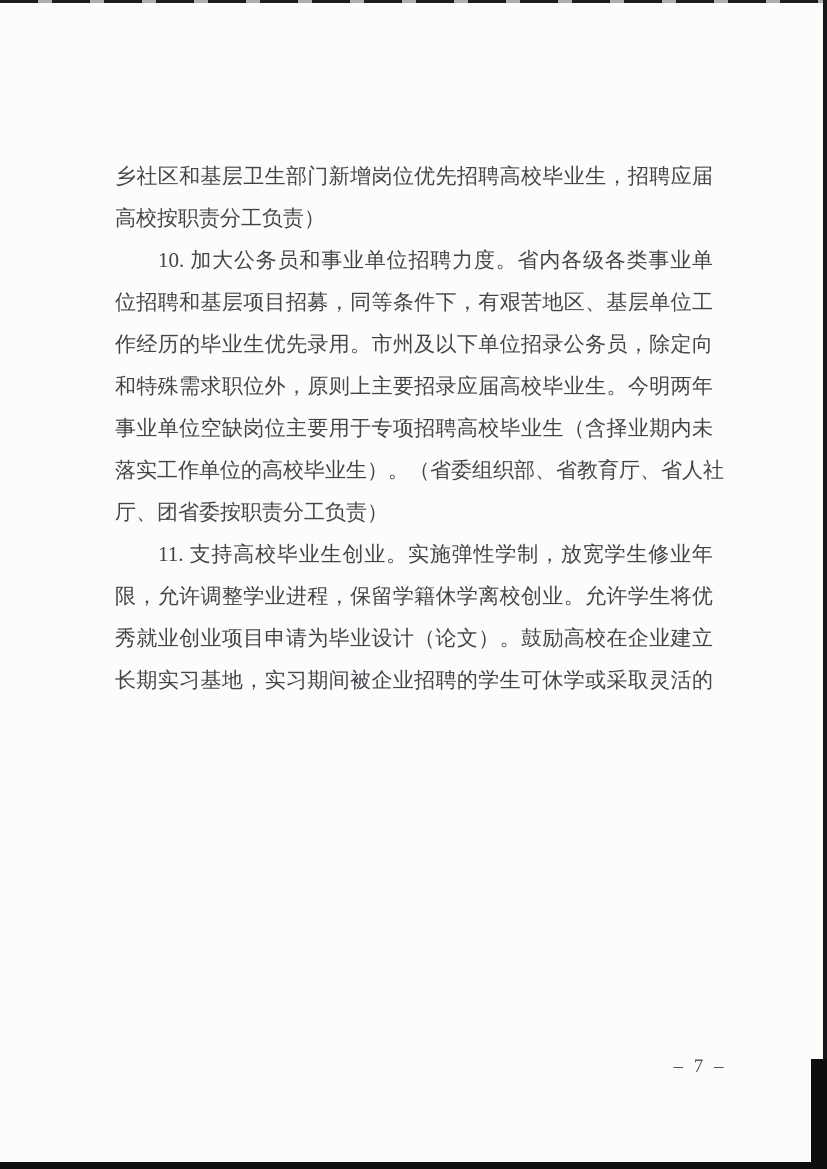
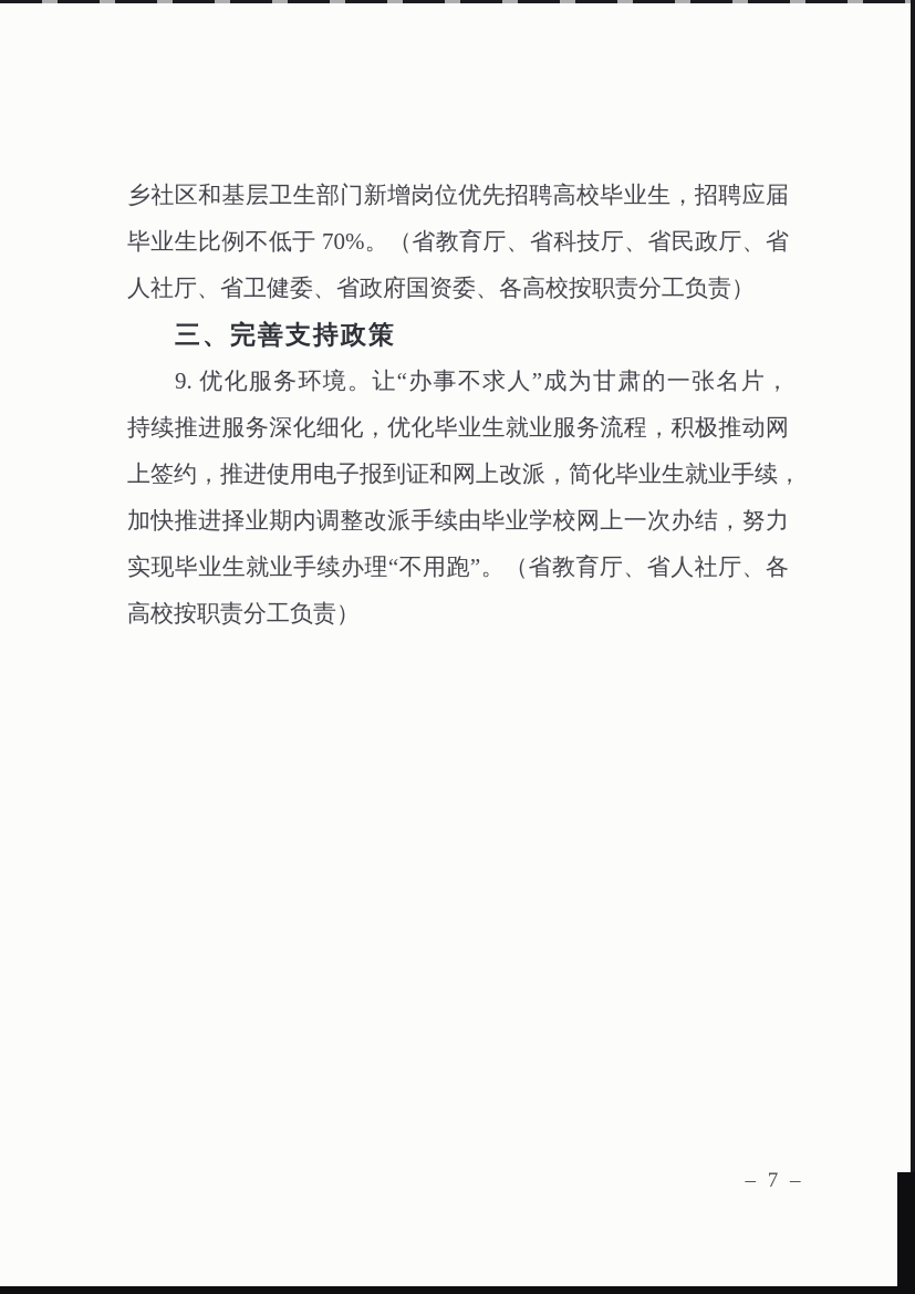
  乡社区和基层卫生部门新增岗位优先招聘高校毕业生，招聘应届
+ 毕业生比例不低于 70%。（省教育厅、省科技厅、省民政厅、省
+ 人社厅、省卫健委、省政府国资委、各高校按职责分工负责）
+ 三、完善支持政策
+ 9. 优化服务环境。让“办事不求人”成为甘肃的一张名片，
+ 持续推进服务深化细化，优化毕业生就业服务流程，积极推动网
+ 上签约，推进使用电子报到证和网上改派，简化毕业生就业手续，
+ 加快推进择业期内调整改派手续由毕业学校网上一次办结，努力
+ 实现毕业生就业手续办理“不用跑”。（省教育厅、省人社厅、各
  高校按职责分工负责）
- 10. 加大公务员和事业单位招聘力度。省内各级各类事业单
- 位招聘和基层项目招募，同等条件下，有艰苦地区、基层单位工
- 作经历的毕业生优先录用。市州及以下单位招录公务员，除定向
- 和特殊需求职位外，原则上主要招录应届高校毕业生。今明两年
- 事业单位空缺岗位主要用于专项招聘高校毕业生（含择业期内未
- 落实工作单位的高校毕业生）。（省委组织部、省教育厅、省人社
- 厅、团省委按职责分工负责）
- 11. 支持高校毕业生创业。实施弹性学制，放宽学生修业年
- 限，允许调整学业进程，保留学籍休学离校创业。允许学生将优
- 秀就业创业项目申请为毕业设计（论文）。鼓励高校在企业建立
- 长期实习基地，实习期间被企业招聘的学生可休学或采取灵活的
  – 7 –
